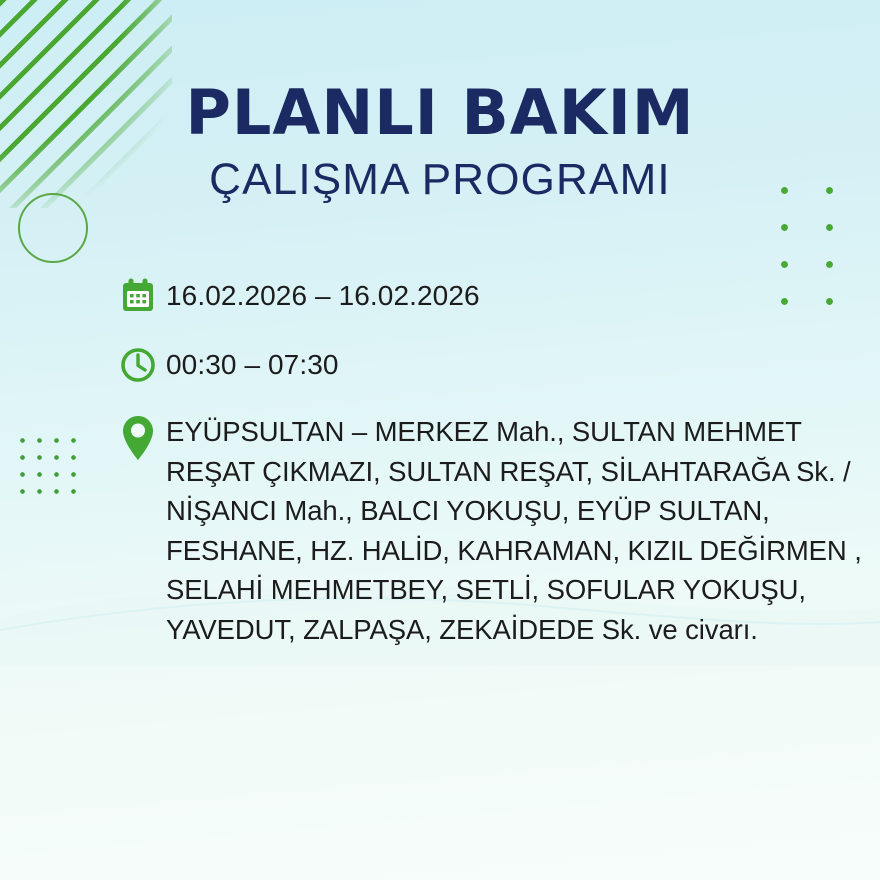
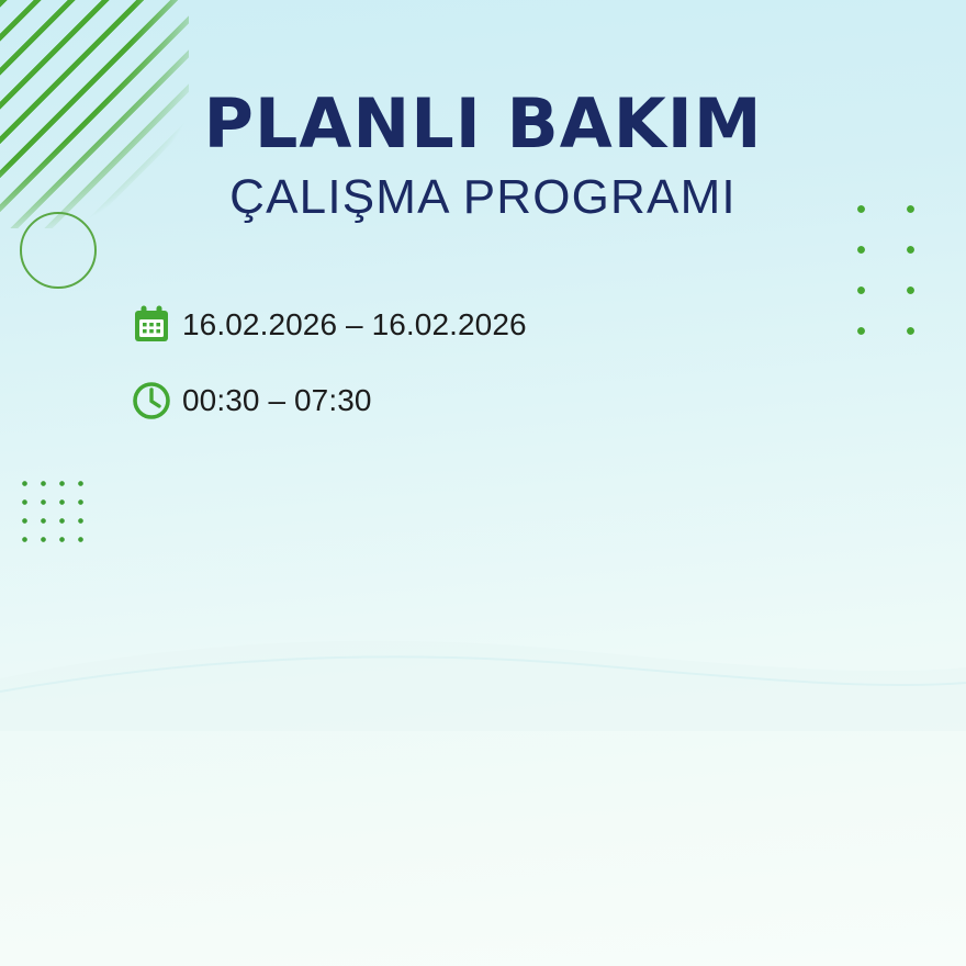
  PLANLI BAKIM
  ÇALIŞMA PROGRAMI
  16.02.2026 – 16.02.2026
  00:30 – 07:30
- EYÜPSULTAN – MERKEZ Mah., SULTAN MEHMET
- REŞAT ÇIKMAZI, SULTAN REŞAT, SİLAHTARAĞA Sk. /
- NİŞANCI Mah., BALCI YOKUŞU, EYÜP SULTAN,
- FESHANE, HZ. HALİD, KAHRAMAN, KIZIL DEĞİRMEN ,
- SELAHİ MEHMETBEY, SETLİ, SOFULAR YOKUŞU,
- YAVEDUT, ZALPAŞA, ZEKAİDEDE Sk. ve civarı.
